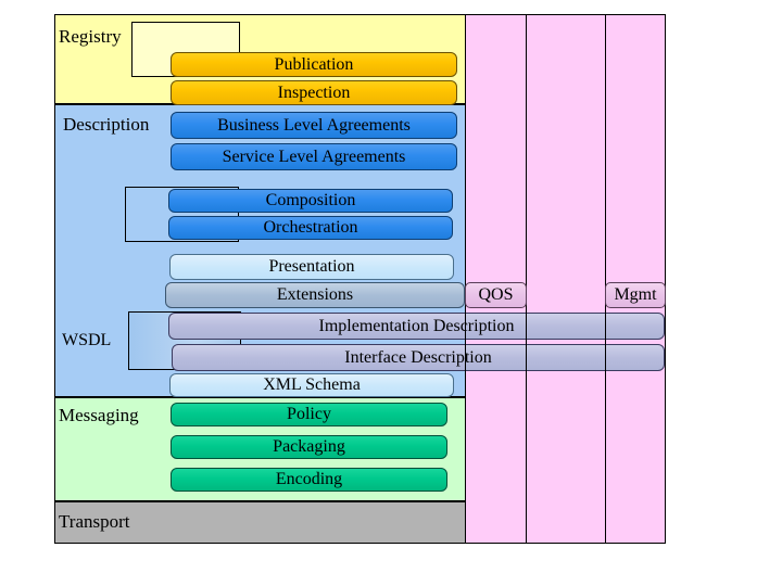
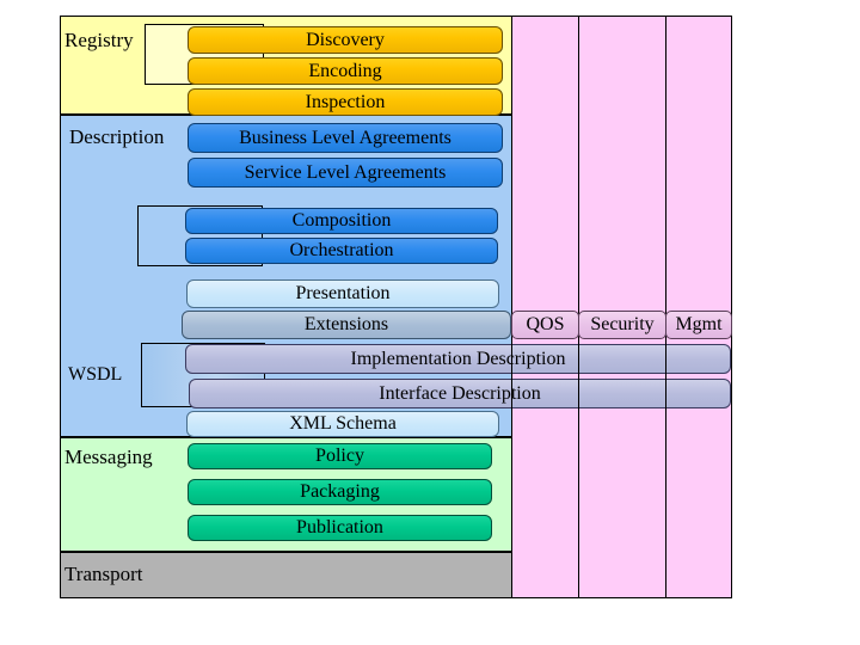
  Registry
  Description
  WSDL
  Messaging
  Transport
+ Discovery
- Publication
+ Encoding
  Inspection
  Business Level Agreements
  Service Level Agreements
  Composition
  Orchestration
  Presentation
  Extensions
  QOS
+ Security
  Mgmt
  Implementation Desription
  Interface Description
  XML Schema
  Policy
  Packaging
- Encoding
+ Publication
